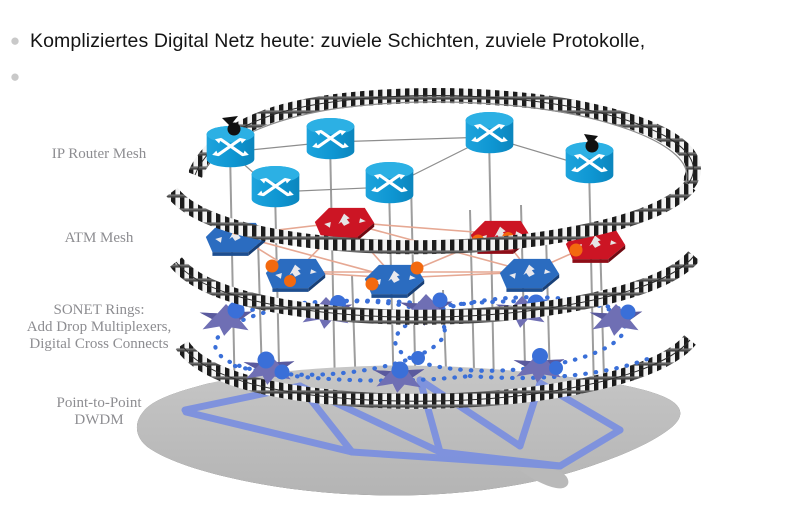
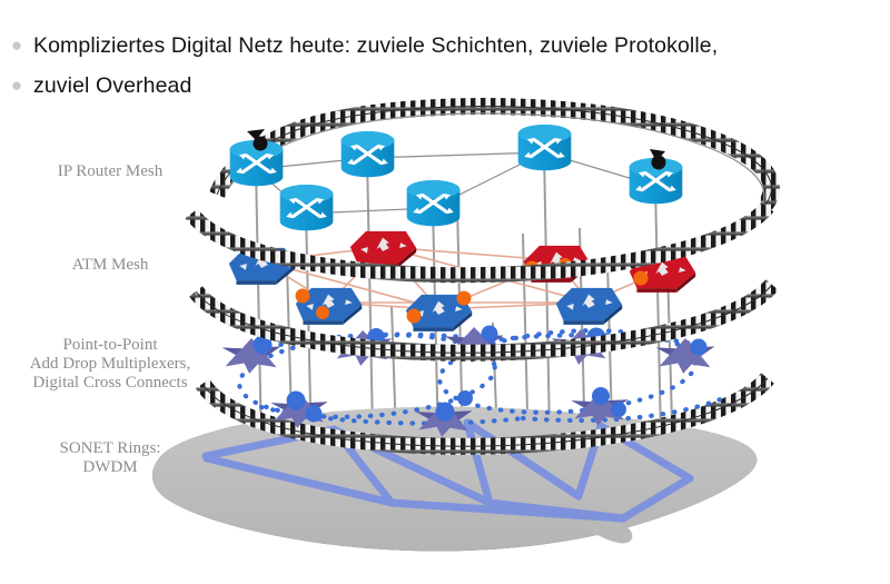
  ●
  Kompliziertes Digital Netz heute: zuviele Schichten, zuviele Protokolle,
  ●
+ zuviel Overhead
  IP Router Mesh
  ATM Mesh
- SONET Rings:
+ Point-to-Point
  Add Drop Multiplexers,
  Digital Cross Connects
- Point-to-Point
+ SONET Rings:
  DWDM
